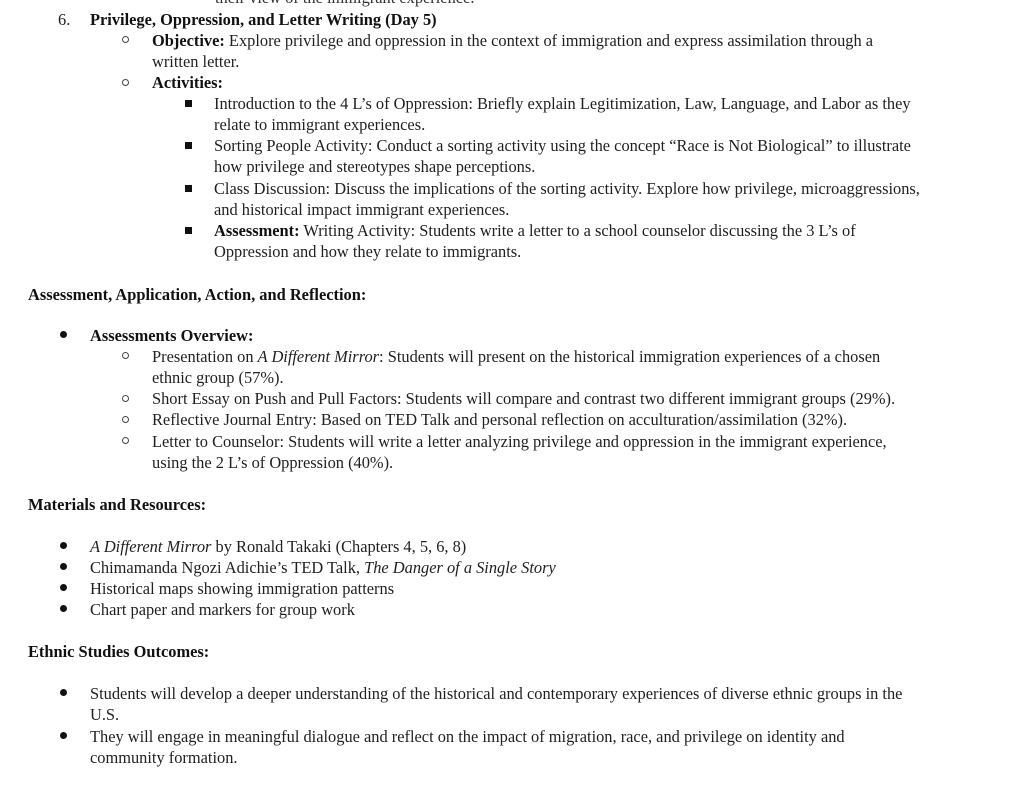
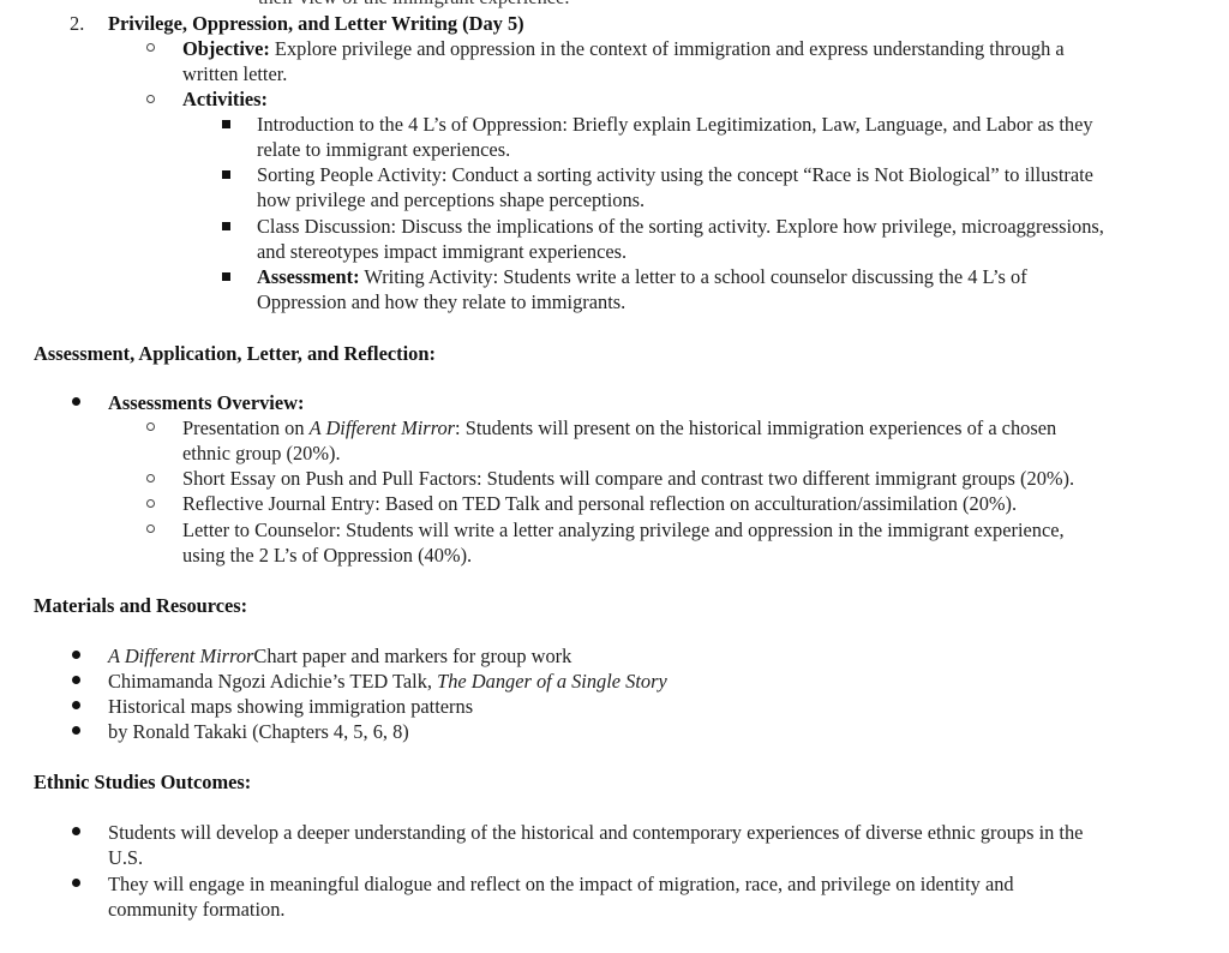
- 6.
+ 2.
  Privilege, Oppression, and Letter Writing (Day 5)
- Objective: Explore privilege and oppression in the context of immigration and express assimilation through a
+ Objective: Explore privilege and oppression in the context of immigration and express understanding through a
  written letter.
  Activities:
  Introduction to the 4 L’s of Oppression: Briefly explain Legitimization, Law, Language, and Labor as they
  relate to immigrant experiences.
  Sorting People Activity: Conduct a sorting activity using the concept “Race is Not Biological” to illustrate
- how privilege and stereotypes shape perceptions.
+ how privilege and perceptions shape perceptions.
  Class Discussion: Discuss the implications of the sorting activity. Explore how privilege, microaggressions,
- and historical impact immigrant experiences.
+ and stereotypes impact immigrant experiences.
- Assessment: Writing Activity: Students write a letter to a school counselor discussing the 3 L’s of
+ Assessment: Writing Activity: Students write a letter to a school counselor discussing the 4 L’s of
  Oppression and how they relate to immigrants.
- Assessment, Application, Action, and Reflection:
+ Assessment, Application, Letter, and Reflection:
  Assessments Overview:
  Presentation on A Different Mirror: Students will present on the historical immigration experiences of a chosen
- ethnic group (57%).
+ ethnic group (20%).
- Short Essay on Push and Pull Factors: Students will compare and contrast two different immigrant groups (29%).
+ Short Essay on Push and Pull Factors: Students will compare and contrast two different immigrant groups (20%).
- Reflective Journal Entry: Based on TED Talk and personal reflection on acculturation/assimilation (32%).
+ Reflective Journal Entry: Based on TED Talk and personal reflection on acculturation/assimilation (20%).
  Letter to Counselor: Students will write a letter analyzing privilege and oppression in the immigrant experience,
  using the 2 L’s of Oppression (40%).
  Materials and Resources:
- A Different Mirror by Ronald Takaki (Chapters 4, 5, 6, 8)
+ A Different MirrorChart paper and markers for group work
  Chimamanda Ngozi Adichie’s TED Talk, The Danger of a Single Story
  Historical maps showing immigration patterns
- Chart paper and markers for group work
+ by Ronald Takaki (Chapters 4, 5, 6, 8)
  Ethnic Studies Outcomes:
  Students will develop a deeper understanding of the historical and contemporary experiences of diverse ethnic groups in the
  U.S.
  They will engage in meaningful dialogue and reflect on the impact of migration, race, and privilege on identity and
  community formation.
